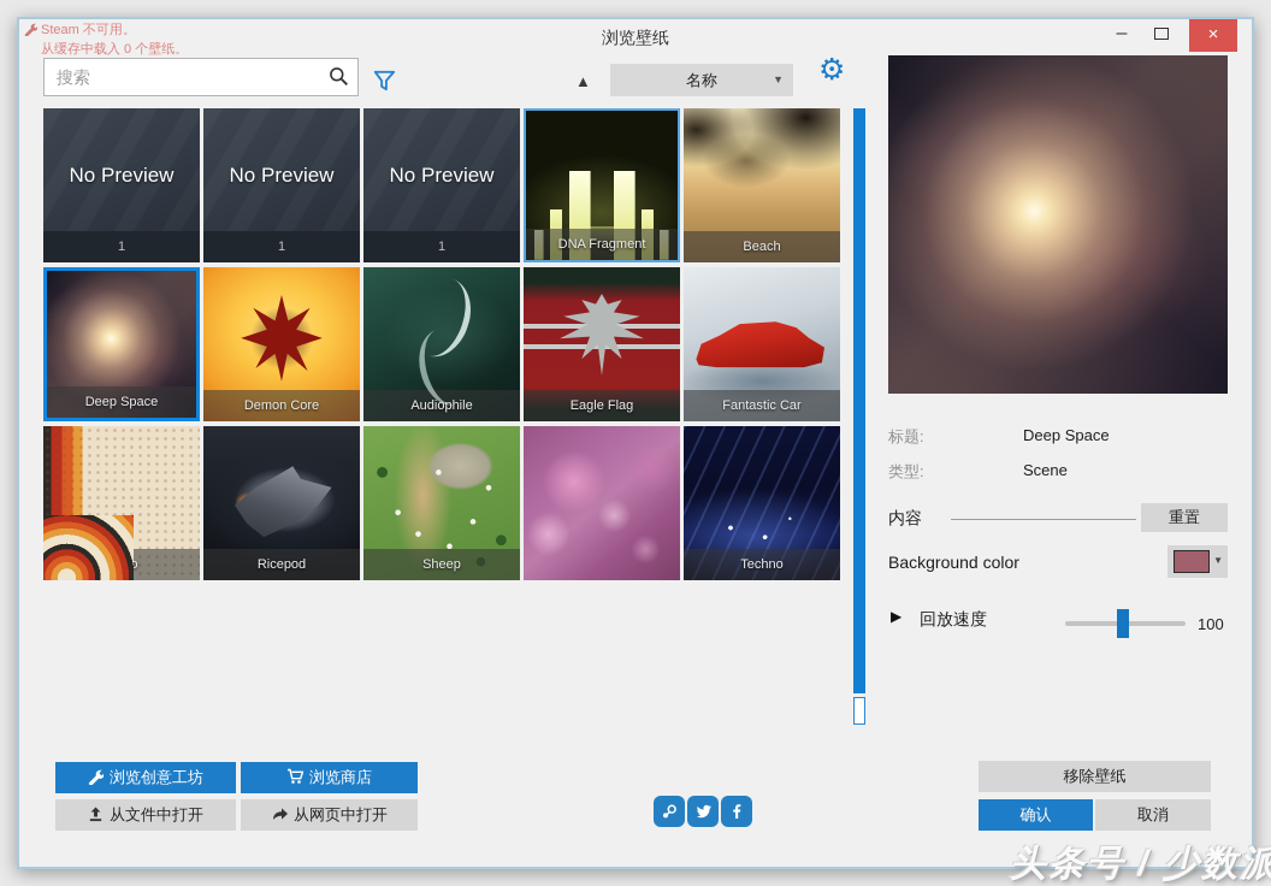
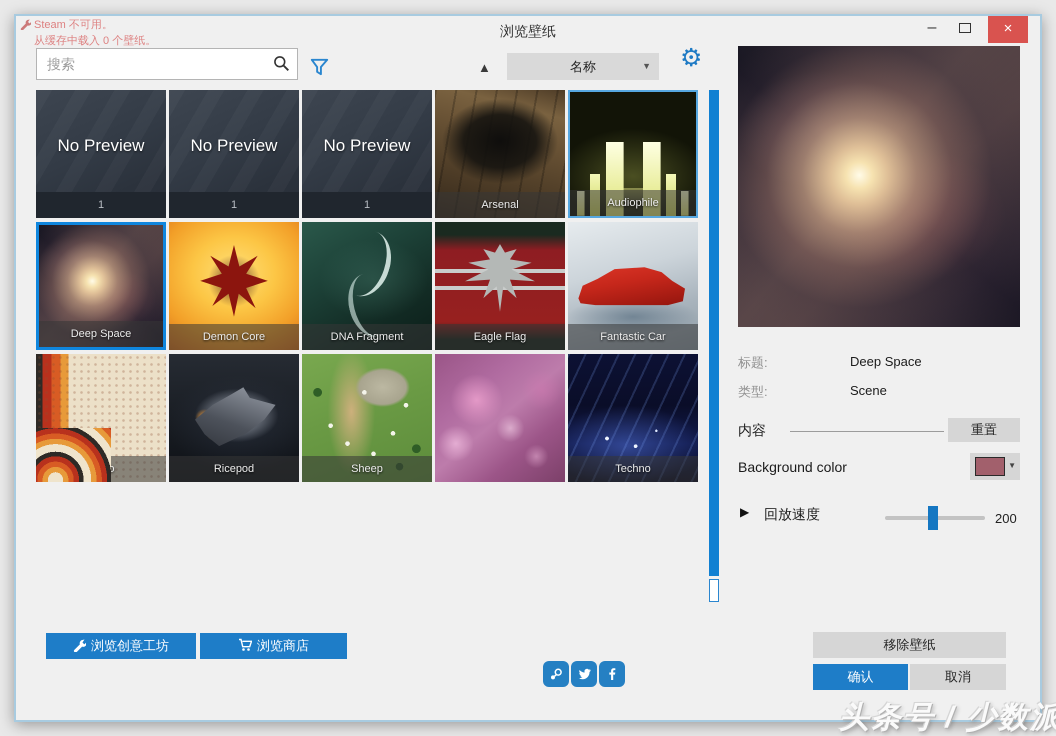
  浏览壁纸
  Steam 不可用。
  从缓存中载入 0 个壁纸。
  –
  ×
  搜索
  ▲
  名称
  ▼
  ⚙
  No Preview
  1
  No Preview
  1
  No Preview
  1
+ Arsenal
- DNA Fragment
+ Audiophile
- Beach
  Deep Space
  Demon Core
- Audiophile
+ DNA Fragment
  Eagle Flag
  Fantastic Car
  Ricepod
  Sheep
  Techno
  标题:
  Deep Space
  类型:
  Scene
  内容
  重置
  Background color
  ▼
  ▶
  回放速度
- 100
+ 200
  浏览创意工坊
  浏览商店
- 从文件中打开
- 从网页中打开
  移除壁纸
  确认
  取消
  头条号 / 少数派
